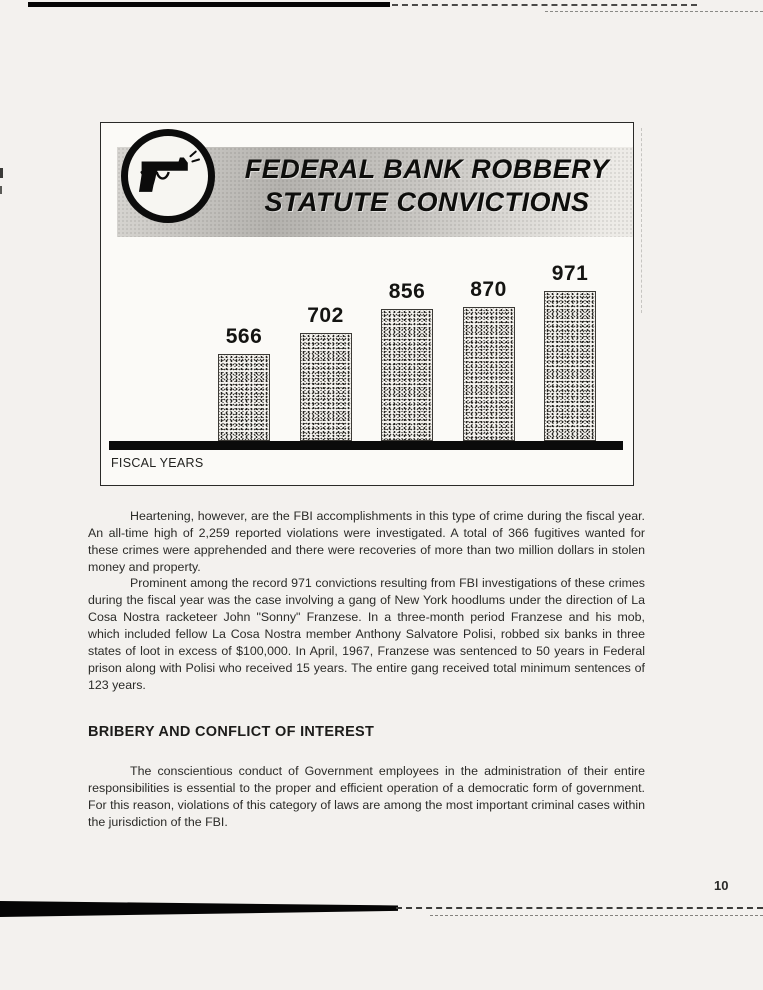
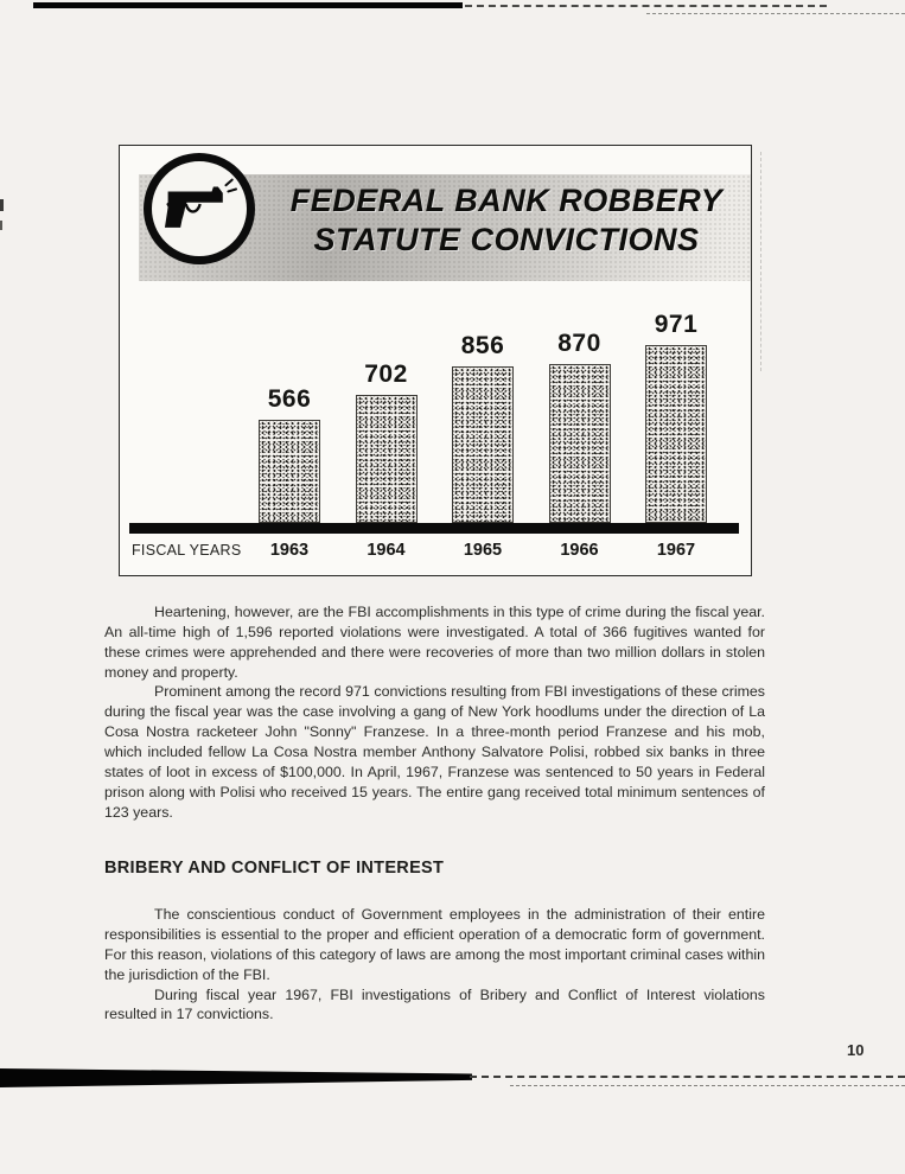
  FEDERAL BANK ROBBERY
  STATUTE CONVICTIONS
  566
  702
  856
  870
  971
  FISCAL YEARS
+ 1963
+ 1964
+ 1965
+ 1966
+ 1967
- Heartening, however, are the FBI accomplishments in this type of crime during the fiscal year. An all-time high of 2,259 reported violations were investigated. A total of 366 fugitives wanted for these crimes were apprehended and there were recoveries of more than two million dollars in stolen money and property.
+ Heartening, however, are the FBI accomplishments in this type of crime during the fiscal year. An all-time high of 1,596 reported violations were investigated. A total of 366 fugitives wanted for these crimes were apprehended and there were recoveries of more than two million dollars in stolen money and property.
  Prominent among the record 971 convictions resulting from FBI investigations of these crimes during the fiscal year was the case involving a gang of New York hoodlums under the direction of La Cosa Nostra racketeer John "Sonny" Franzese. In a three-month period Franzese and his mob, which included fellow La Cosa Nostra member Anthony Salvatore Polisi, robbed six banks in three states of loot in excess of $100,000. In April, 1967, Franzese was sentenced to 50 years in Federal prison along with Polisi who received 15 years. The entire gang received total minimum sentences of 123 years.
  BRIBERY AND CONFLICT OF INTEREST
  The conscientious conduct of Government employees in the administration of their entire responsibilities is essential to the proper and efficient operation of a democratic form of government. For this reason, violations of this category of laws are among the most important criminal cases within the jurisdiction of the FBI.
+ During fiscal year 1967, FBI investigations of Bribery and Conflict of Interest violations resulted in 17 convictions.
  10
